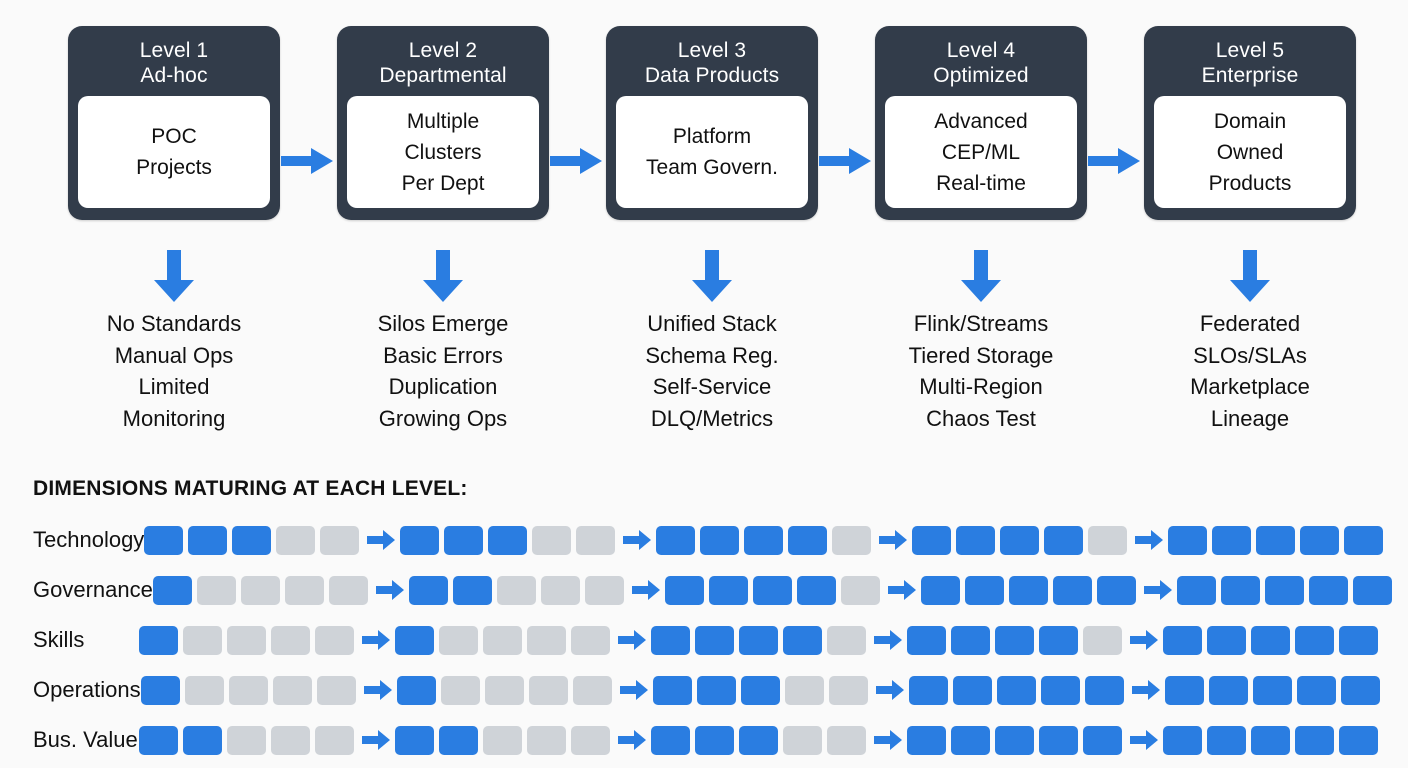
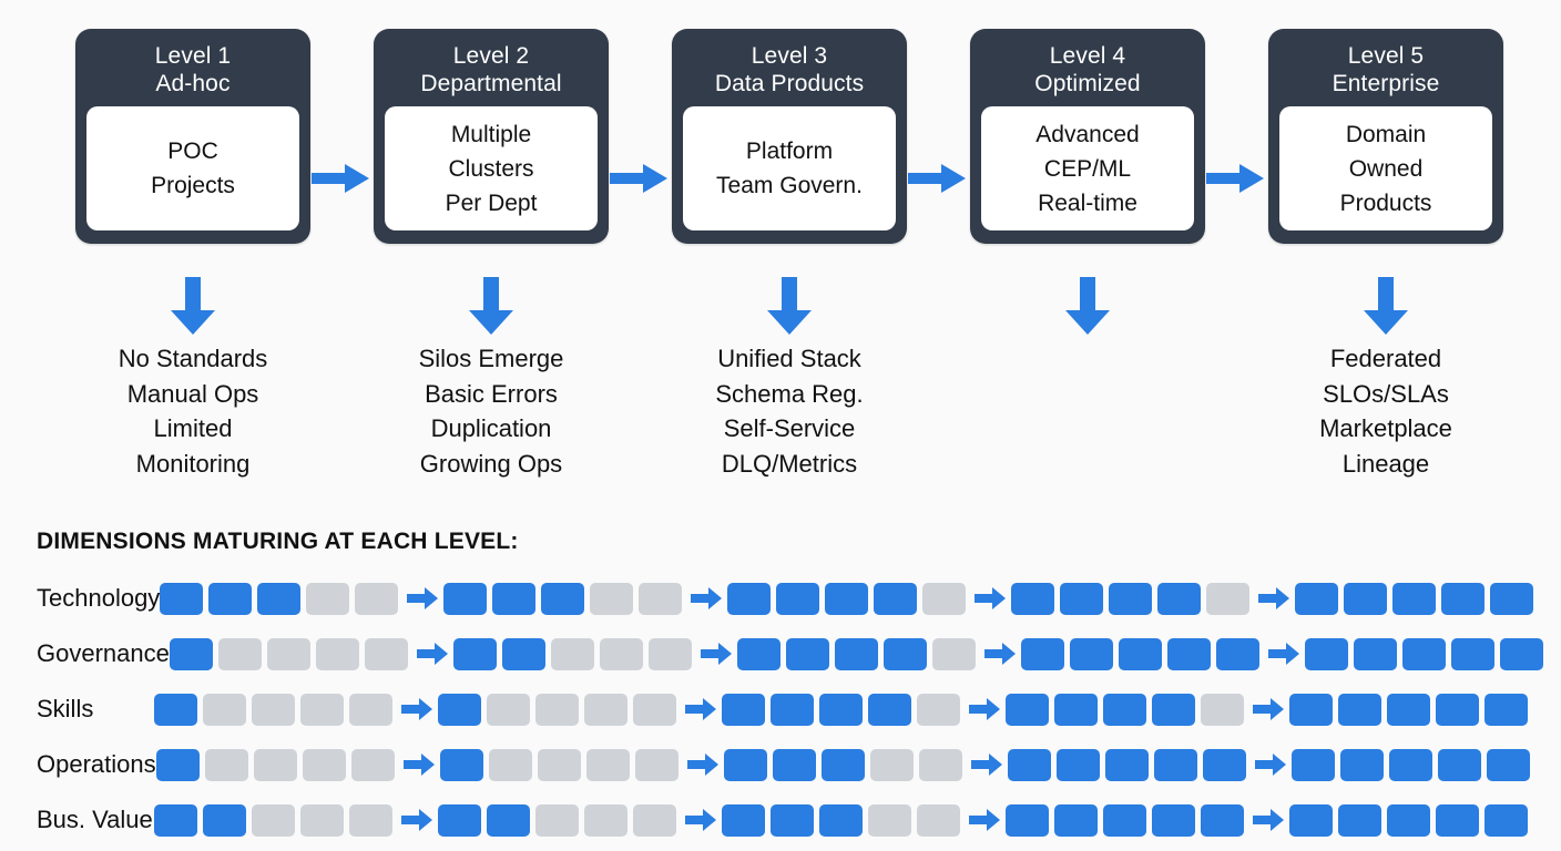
  Level 1
  Ad-hoc
  POC
  Projects
  Level 2
  Departmental
  Multiple
  Clusters
  Per Dept
  Level 3
  Data Products
  Platform
  Team Govern.
  Level 4
  Optimized
  Advanced
  CEP/ML
  Real-time
  Level 5
  Enterprise
  Domain
  Owned
  Products
  No Standards
  Manual Ops
  Limited
  Monitoring
  Silos Emerge
  Basic Errors
  Duplication
  Growing Ops
  Unified Stack
  Schema Reg.
  Self-Service
  DLQ/Metrics
- Flink/Streams
- Tiered Storage
- Multi-Region
- Chaos Test
  Federated
  SLOs/SLAs
  Marketplace
  Lineage
  DIMENSIONS MATURING AT EACH LEVEL:
  Technology
  Governance
  Skills
  Operations
  Bus. Value
